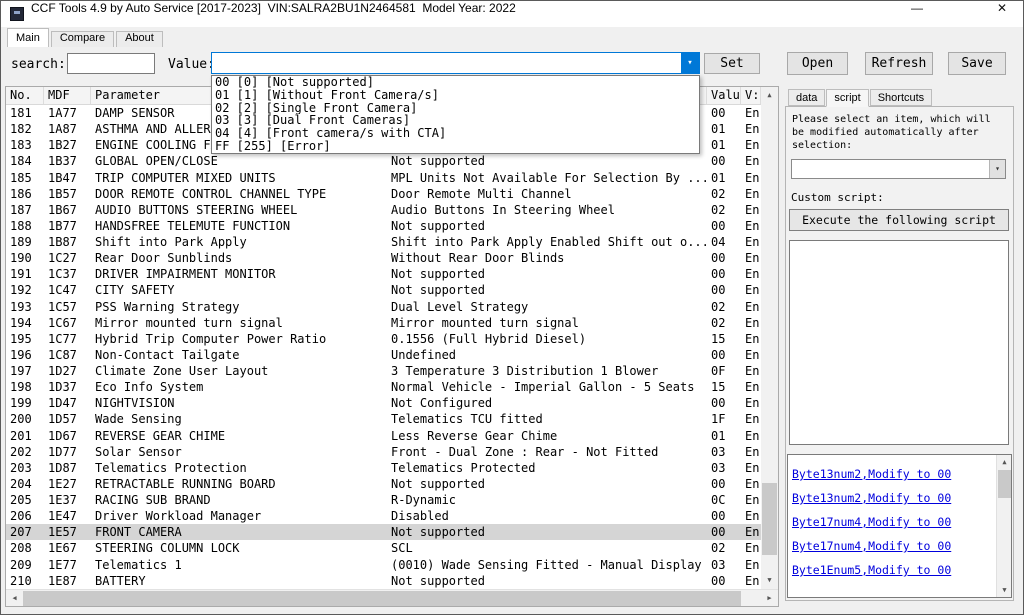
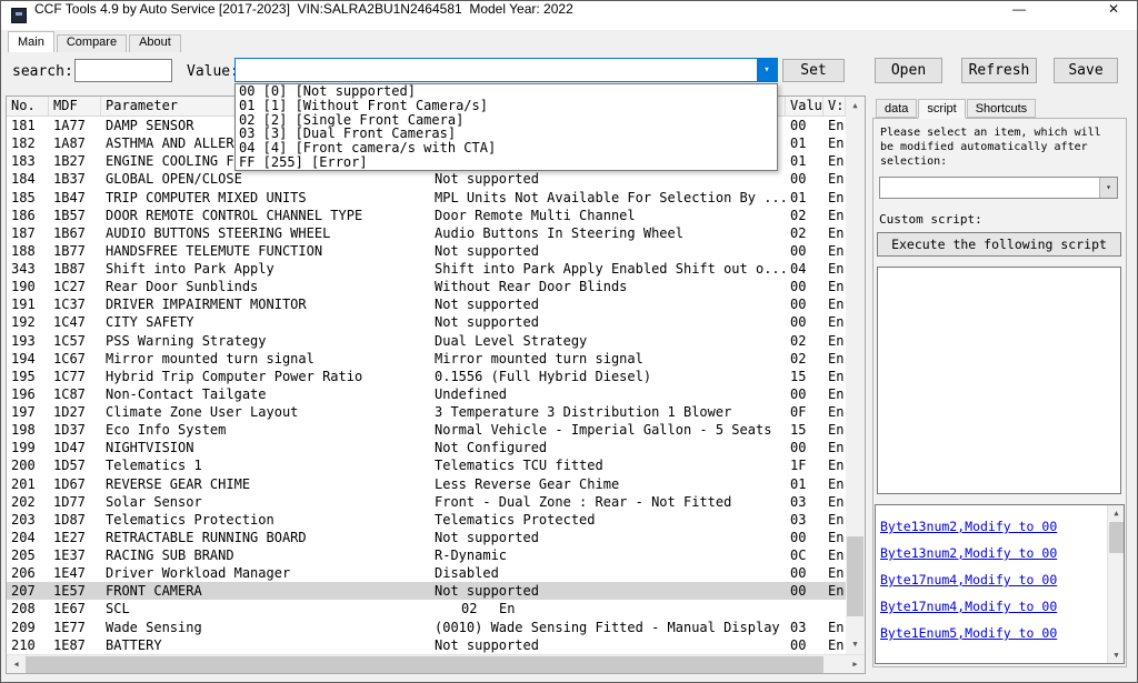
  CCF Tools 4.9 by Auto Service [2017-2023] VIN:SALRA2BU1N2464581 Model Year: 2022
  —
  ✕
  Main
  Compare
  About
  search:
  Value
  ▾
  Set
  Open
  Refresh
  Save
  No.
  MDF
  Parameter
  Valu
  V:
  181
  1A77
  DAMP SENSOR
  00
  En
  182
  1A87
  ASTHMA AND ALLER
  01
  En
  183
  1B27
  ENGINE COOLING F
  01
  En
  184
  1B37
  GLOBAL OPEN/CLOSE
  Not supported
  00
  En
  185
  1B47
  TRIP COMPUTER MIXED UNITS
  MPL Units Not Available For Selection By ...
  01
  En
  186
  1B57
  DOOR REMOTE CONTROL CHANNEL TYPE
  Door Remote Multi Channel
  02
  En
  187
  1B67
  AUDIO BUTTONS STEERING WHEEL
  Audio Buttons In Steering Wheel
  02
  En
  188
  1B77
  HANDSFREE TELEMUTE FUNCTION
  Not supported
  00
  En
- 189
+ 343
  1B87
  Shift into Park Apply
  Shift into Park Apply Enabled Shift out o...
  04
  En
  190
  1C27
  Rear Door Sunblinds
  Without Rear Door Blinds
  00
  En
  191
  1C37
  DRIVER IMPAIRMENT MONITOR
  Not supported
  00
  En
  192
  1C47
  CITY SAFETY
  Not supported
  00
  En
  193
  1C57
  PSS Warning Strategy
  Dual Level Strategy
  02
  En
  194
  1C67
  Mirror mounted turn signal
  Mirror mounted turn signal
  02
  En
  195
  1C77
  Hybrid Trip Computer Power Ratio
  0.1556 (Full Hybrid Diesel)
  15
  En
  196
  1C87
  Non-Contact Tailgate
  Undefined
  00
  En
  197
  1D27
  Climate Zone User Layout
  3 Temperature 3 Distribution 1 Blower
  0F
  En
  198
  1D37
  Eco Info System
  Normal Vehicle - Imperial Gallon - 5 Seats
  15
  En
  199
  1D47
  NIGHTVISION
  Not Configured
  00
  En
  200
  1D57
- Wade Sensing
+ Telematics 1
  Telematics TCU fitted
  1F
  En
  201
  1D67
  REVERSE GEAR CHIME
  Less Reverse Gear Chime
  01
  En
  202
  1D77
  Solar Sensor
  Front - Dual Zone : Rear - Not Fitted
  03
  En
  203
  1D87
  Telematics Protection
  Telematics Protected
  03
  En
  204
  1E27
  RETRACTABLE RUNNING BOARD
  Not supported
  00
  En
  205
  1E37
  RACING SUB BRAND
  R-Dynamic
  0C
  En
  206
  1E47
  Driver Workload Manager
  Disabled
  00
  En
  207
  1E57
  FRONT CAMERA
  Not supported
  00
  En
  208
  1E67
- STEERING COLUMN LOCK
  SCL
  02
  En
  209
  1E77
- Telematics 1
+ Wade Sensing
  (0010) Wade Sensing Fitted - Manual Display
  03
  En
  210
  1E87
  BATTERY
  Not supported
  00
  En
  ▲
  ▼
  ◀
  ▶
  00 [0] [Not supported]
  01 [1] [Without Front Camera/s]
  02 [2] [Single Front Camera]
  03 [3] [Dual Front Cameras]
  04 [4] [Front camera/s with CTA]
  FF [255] [Error]
  data
  script
  Shortcuts
  Please select an item, which will be modified automatically after selection:
  ▾
  Custom script:
  Execute the following script
  Byte13num2,Modify to 00
  Byte13num2,Modify to 00
  Byte17num4,Modify to 00
  Byte17num4,Modify to 00
  Byte1Enum5,Modify to 00
  ▲
  ▼
